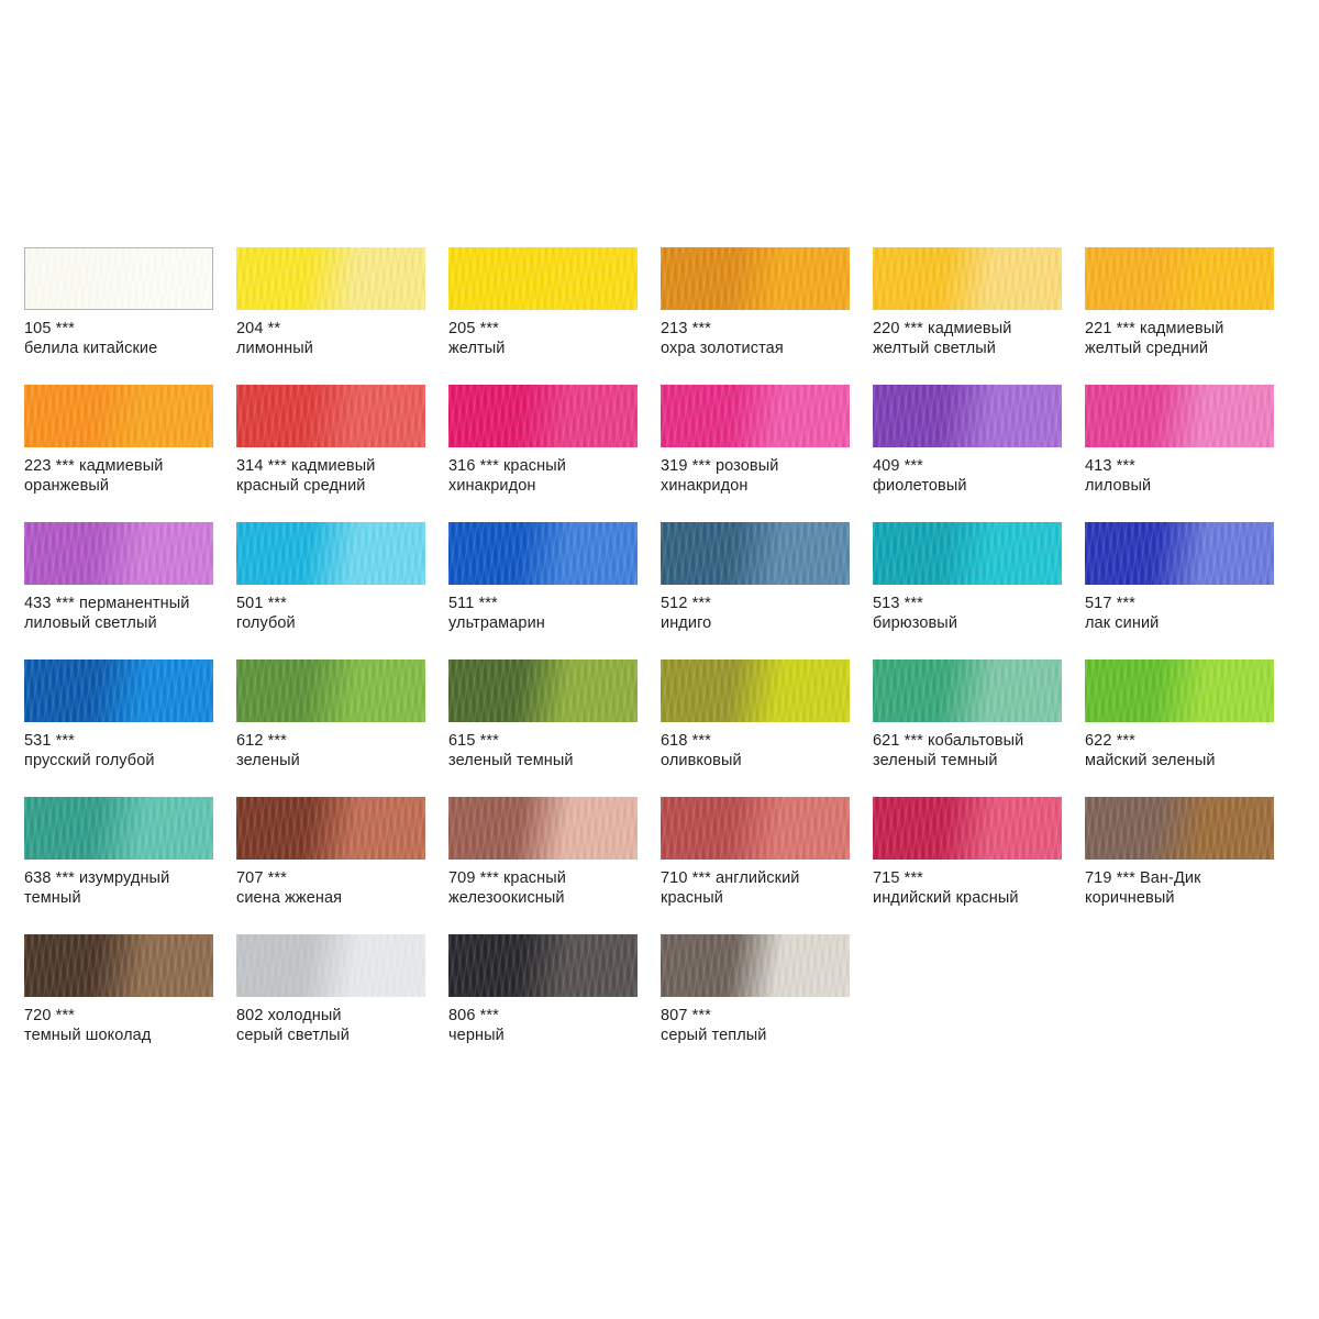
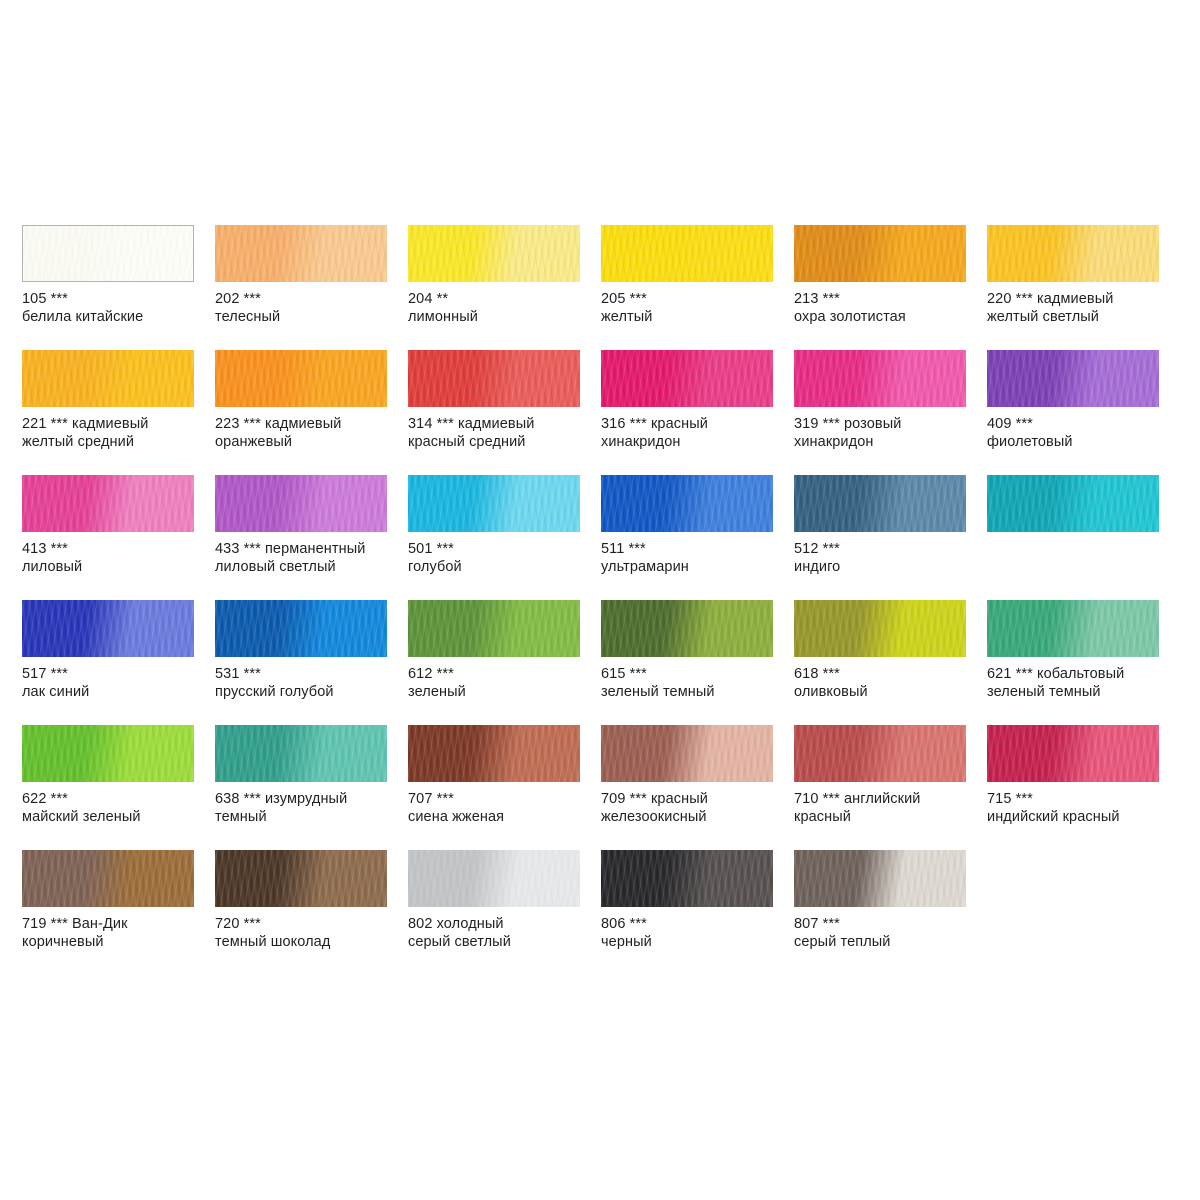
  105 ***
  белила китайские
+ 202 ***
+ телесный
  204 **
  лимонный
  205 ***
  желтый
  213 ***
  охра золотистая
  220 *** кадмиевый
  желтый светлый
  221 *** кадмиевый
  желтый средний
  223 *** кадмиевый
  оранжевый
  314 *** кадмиевый
  красный средний
  316 *** красный
  хинакридон
  319 *** розовый
  хинакридон
  409 ***
  фиолетовый
  413 ***
  лиловый
  433 *** перманентный
  лиловый светлый
  501 ***
  голубой
  511 ***
  ультрамарин
  512 ***
  индиго
- 513 ***
- бирюзовый
  517 ***
  лак синий
  531 ***
  прусский голубой
  612 ***
  зеленый
  615 ***
  зеленый темный
  618 ***
  оливковый
  621 *** кобальтовый
  зеленый темный
  622 ***
  майский зеленый
  638 *** изумрудный
  темный
  707 ***
  сиена жженая
  709 *** красный
  железоокисный
  710 *** английский
  красный
  715 ***
  индийский красный
  719 *** Ван-Дик
  коричневый
  720 ***
  темный шоколад
  802 холодный
  серый светлый
  806 ***
  черный
  807 ***
  серый теплый
